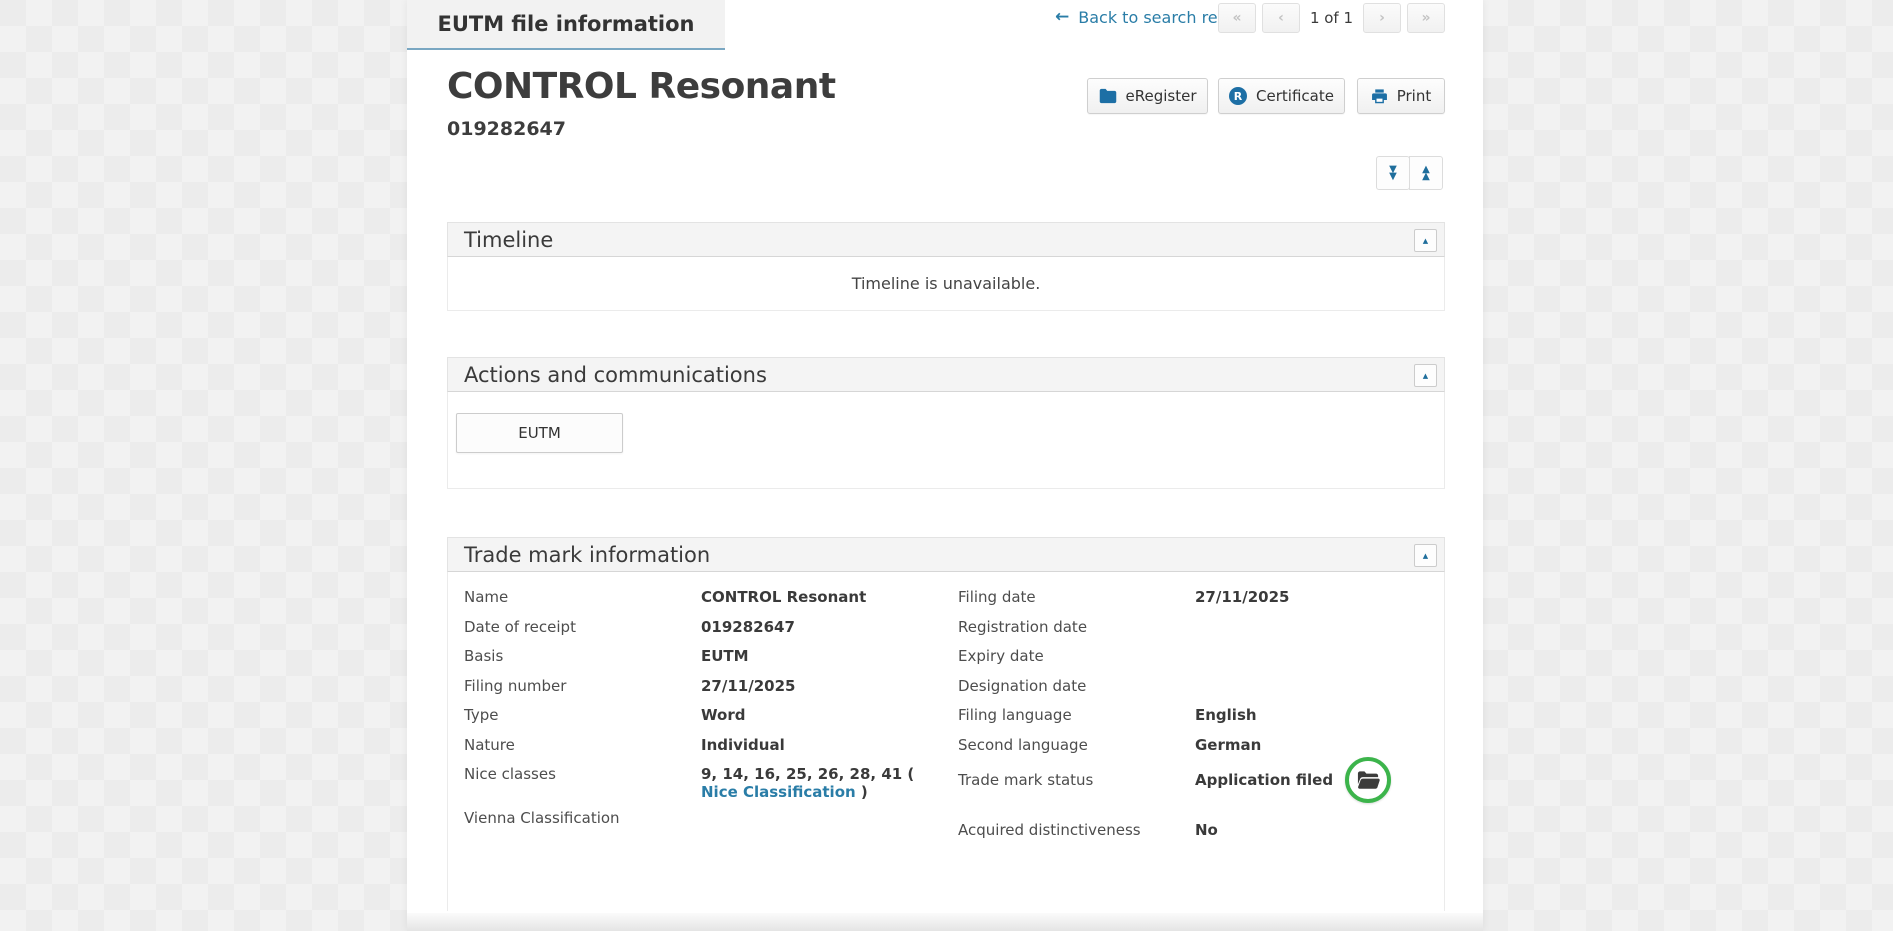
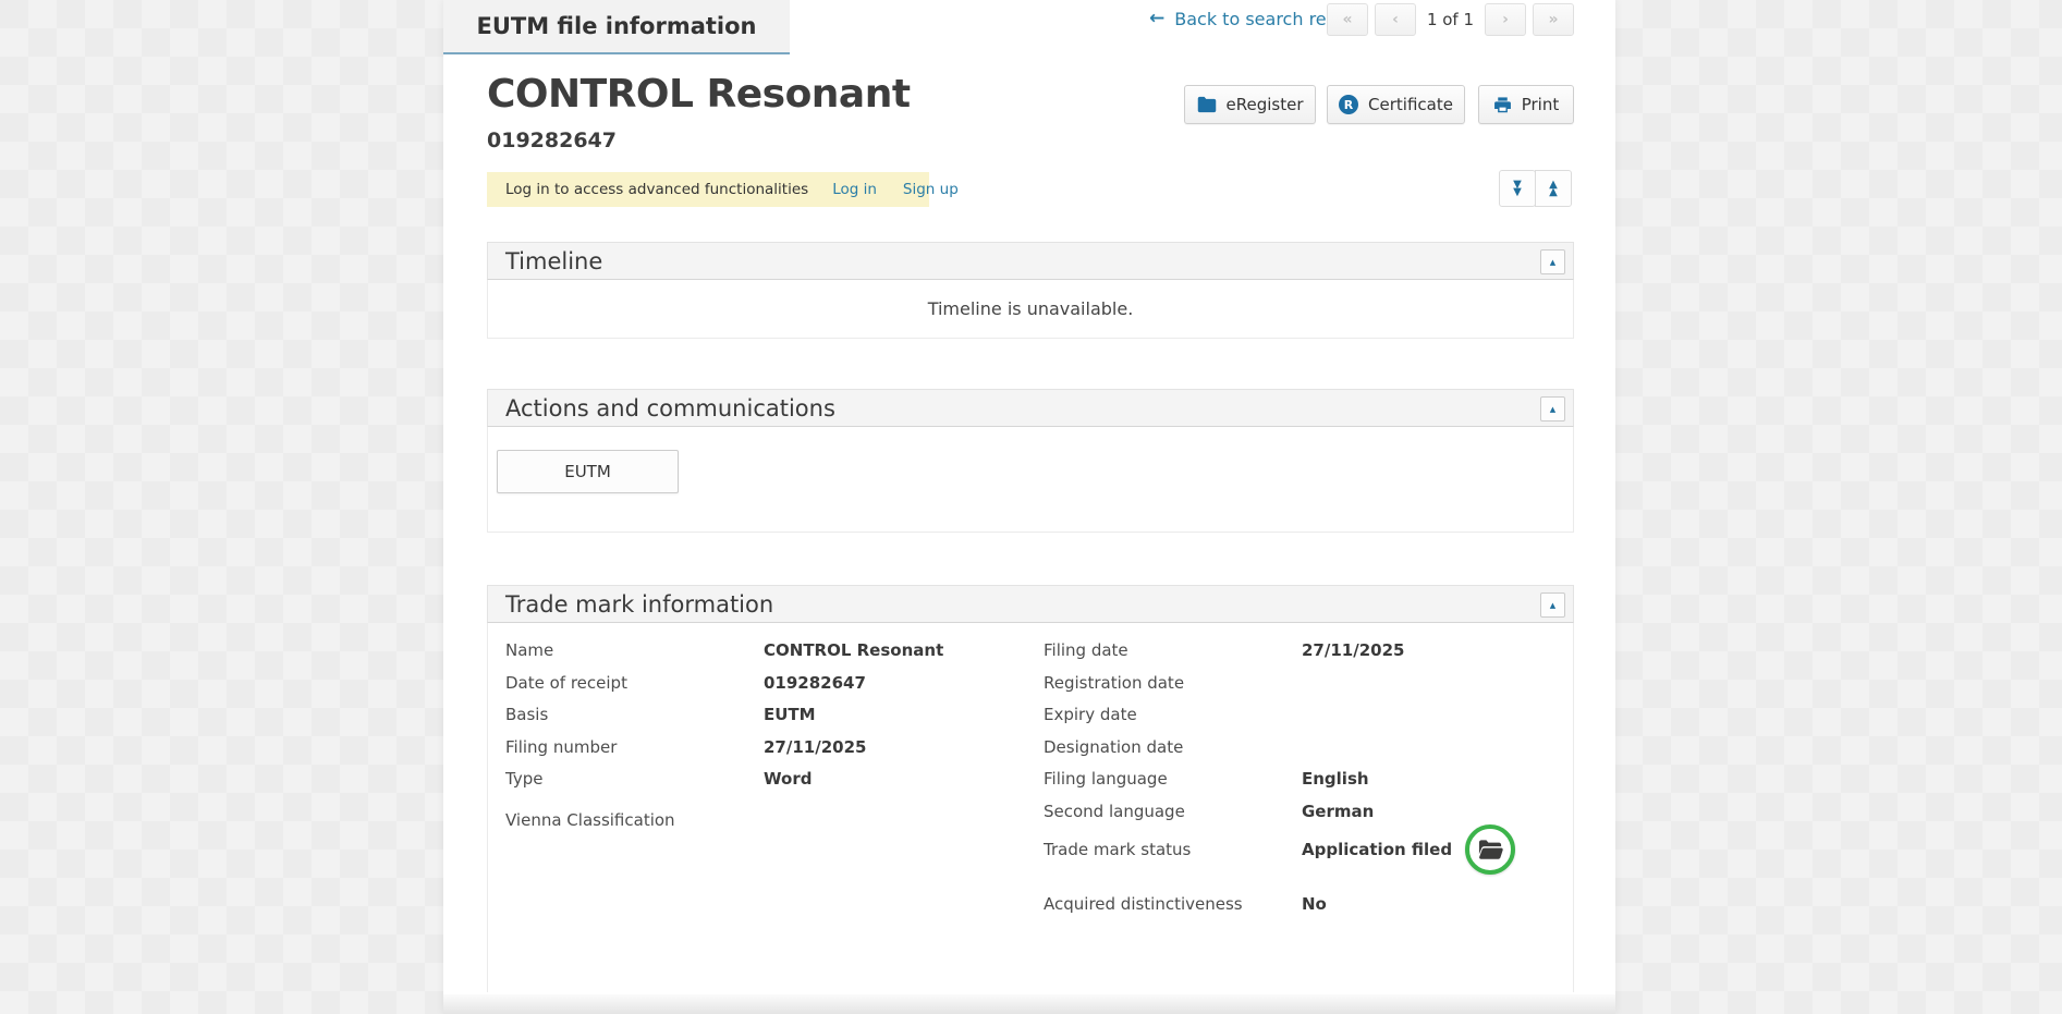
  EUTM file information
  ←
  Back to search re
  «
  ‹
  1 of 1
  ›
  »
  CONTROL Resonant
  019282647
  eRegister
  R
  Certificate
  Print
+ Log in to access advanced functionalities
+ Log in
+ Sign up
  ▼
  ▼
  ▲
  ▲
  Timeline
  ▲
  Timeline is unavailable.
  Actions and communications
  ▲
  EUTM
  Trade mark information
  ▲
  Name
  CONTROL Resonant
  Date of receipt
  019282647
  Basis
  EUTM
  Filing number
  27/11/2025
  Type
  Word
- Nature
- Individual
- Nice classes
- 9, 14, 16, 25, 26, 28, 41 ( Nice Classification )
  Vienna Classification
  Filing date
  27/11/2025
  Registration date
  Expiry date
  Designation date
  Filing language
  English
  Second language
  German
  Trade mark status
  Application filed
  Acquired distinctiveness
  No
